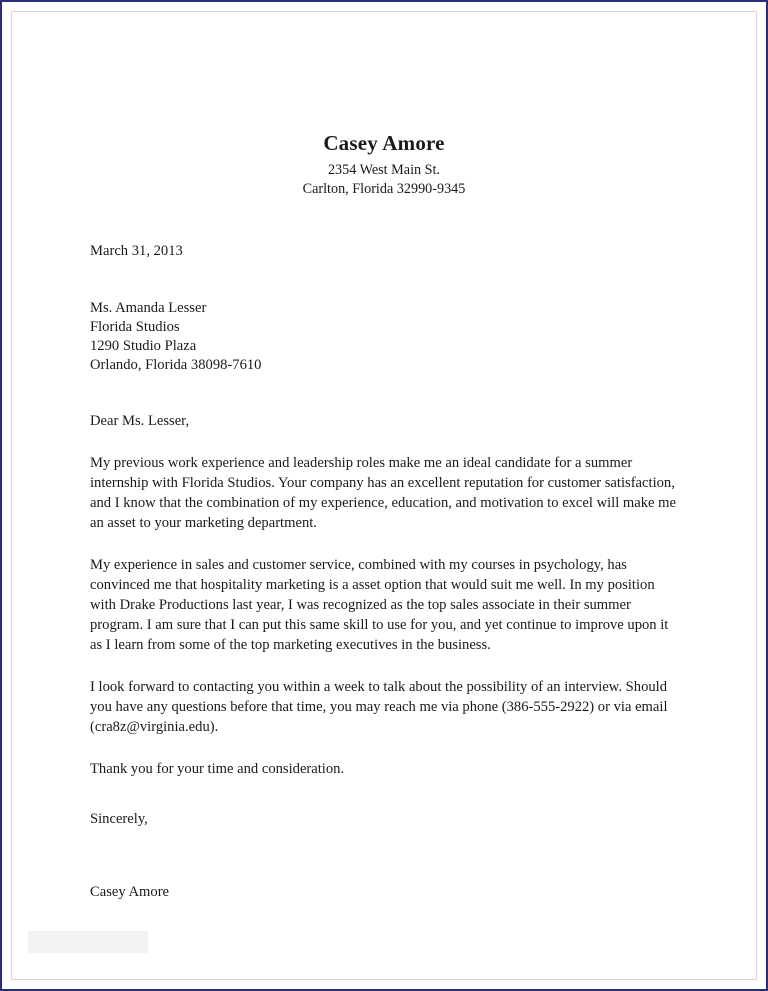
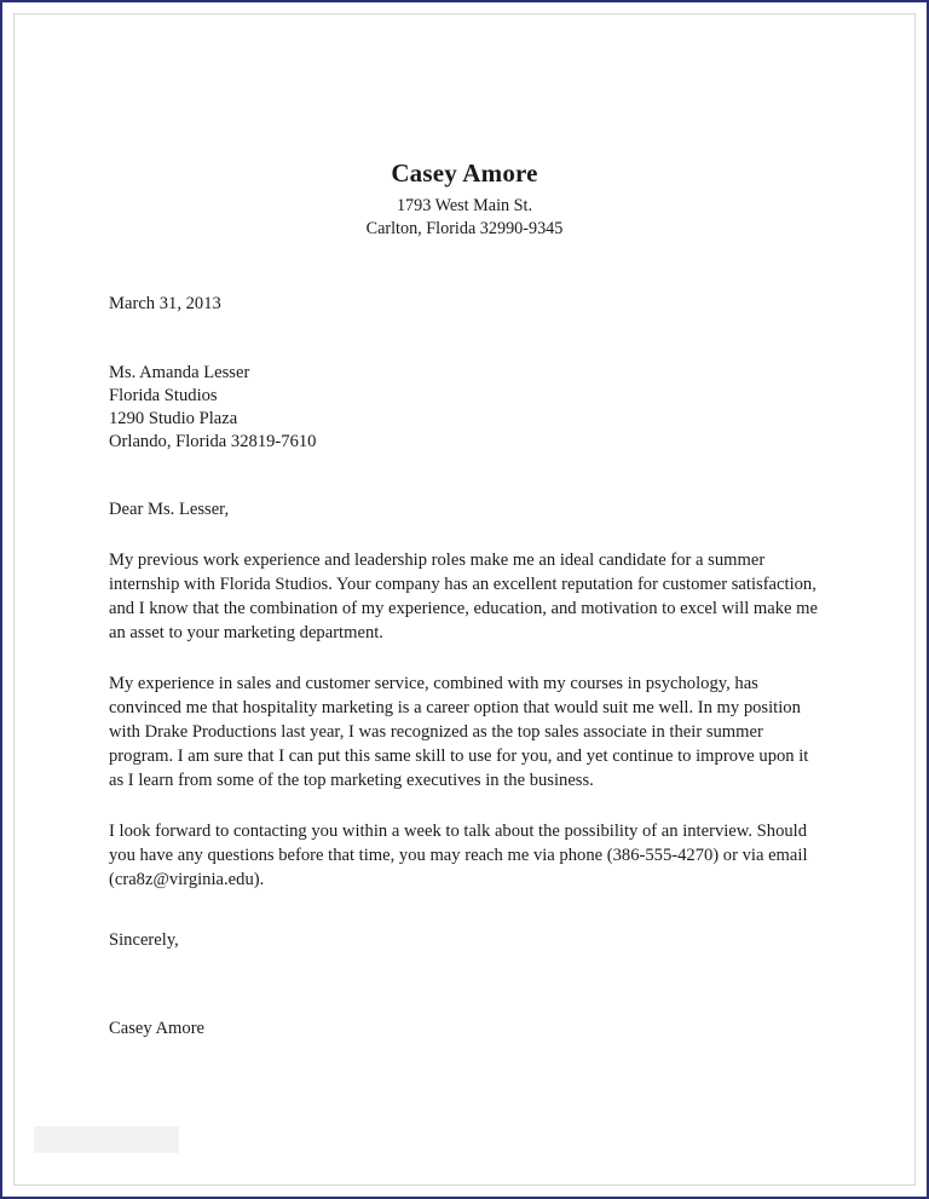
  Casey Amore
- 2354 West Main St.
+ 1793 West Main St.
  Carlton, Florida 32990-9345
  March 31, 2013
  Ms. Amanda Lesser
  Florida Studios
  1290 Studio Plaza
- Orlando, Florida 38098-7610
+ Orlando, Florida 32819-7610
  Dear Ms. Lesser,
  My previous work experience and leadership roles make me an ideal candidate for a summer internship with Florida Studios. Your company has an excellent reputation for customer satisfaction, and I know that the combination of my experience, education, and motivation to excel will make me an asset to your marketing department.
- My experience in sales and customer service, combined with my courses in psychology, has convinced me that hospitality marketing is a asset option that would suit me well. In my position with Drake Productions last year, I was recognized as the top sales associate in their summer program. I am sure that I can put this same skill to use for you, and yet continue to improve upon it as I learn from some of the top marketing executives in the business.
+ My experience in sales and customer service, combined with my courses in psychology, has convinced me that hospitality marketing is a career option that would suit me well. In my position with Drake Productions last year, I was recognized as the top sales associate in their summer program. I am sure that I can put this same skill to use for you, and yet continue to improve upon it as I learn from some of the top marketing executives in the business.
- I look forward to contacting you within a week to talk about the possibility of an interview. Should you have any questions before that time, you may reach me via phone (386-555-2922) or via email (cra8z@virginia.edu).
+ I look forward to contacting you within a week to talk about the possibility of an interview. Should you have any questions before that time, you may reach me via phone (386-555-4270) or via email (cra8z@virginia.edu).
- Thank you for your time and consideration.
  Sincerely,
  Casey Amore
